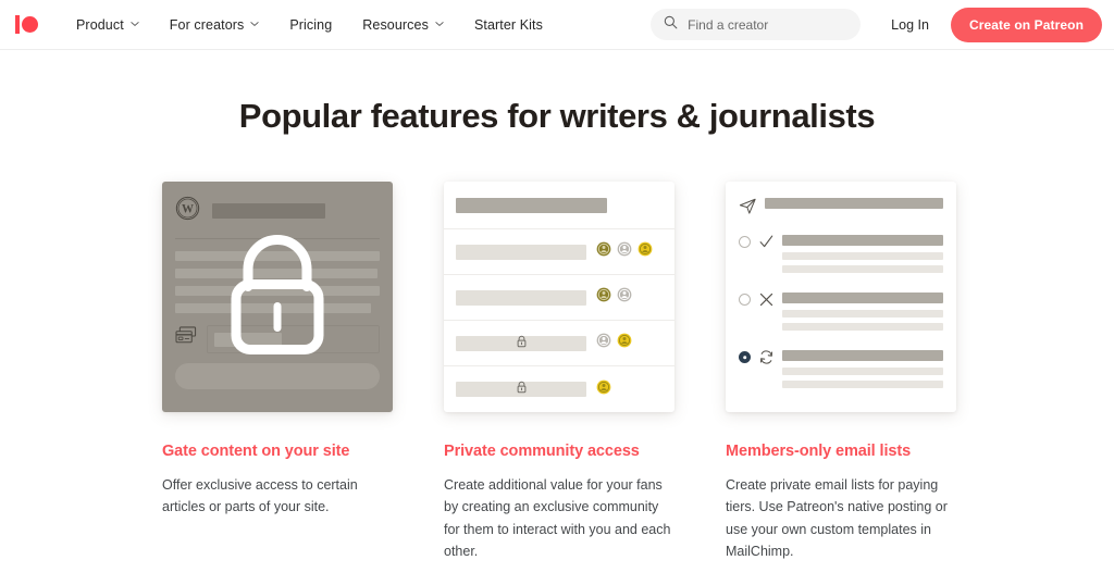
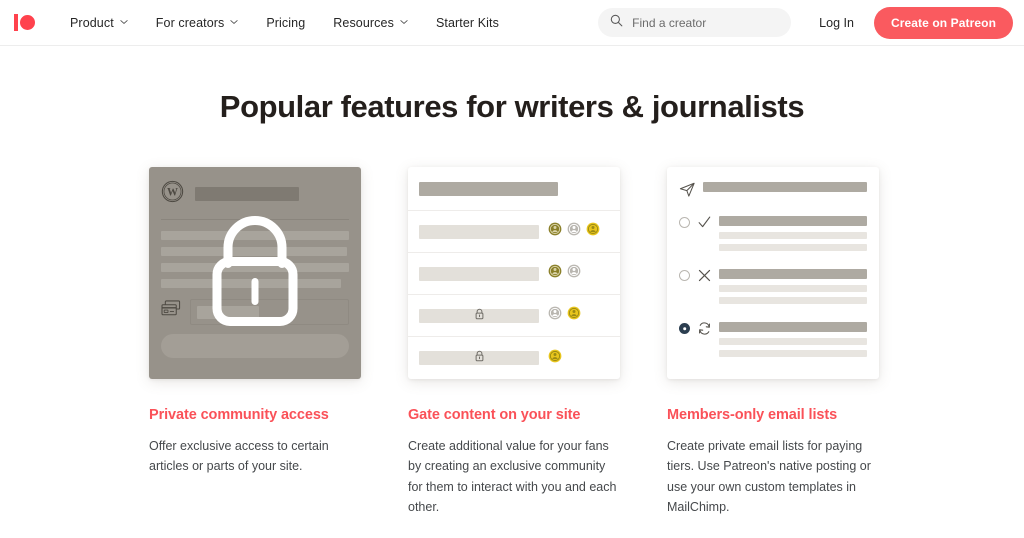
  Product
  For creators
  Pricing
  Resources
  Starter Kits
  Find a creator
  Log In
  Create on Patreon
  Popular features for writers & journalists
  W
- Gate content on your site
+ Private community access
  Offer exclusive access to certain articles or parts of your site.
- Private community access
+ Gate content on your site
  Create additional value for your fans by creating an exclusive community for them to interact with you and each other.
  Members-only email lists
  Create private email lists for paying tiers. Use Patreon's native posting or use your own custom templates in MailChimp.
